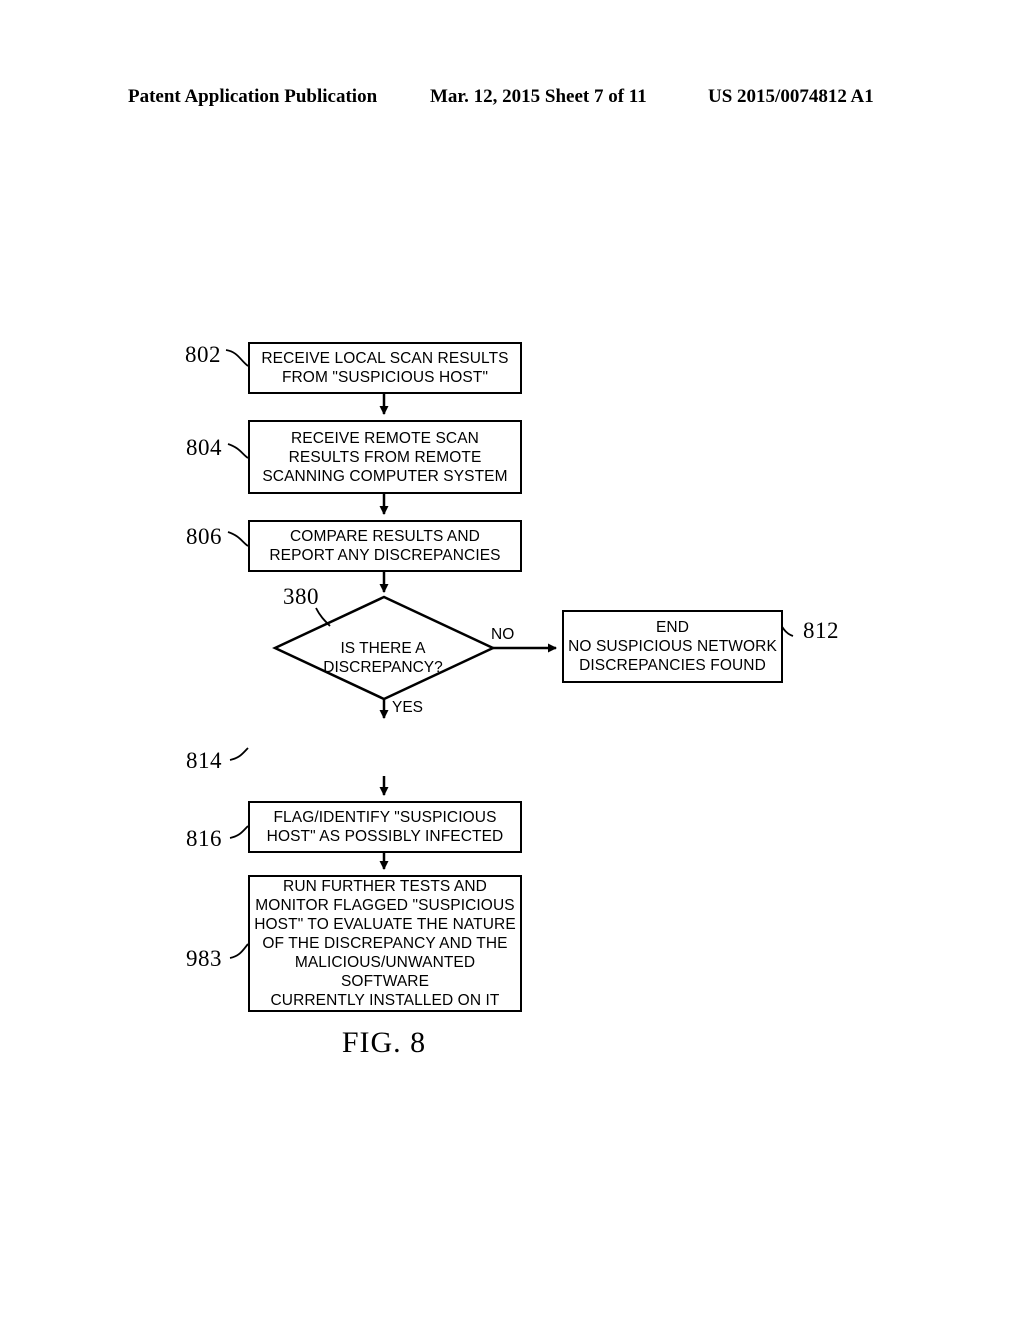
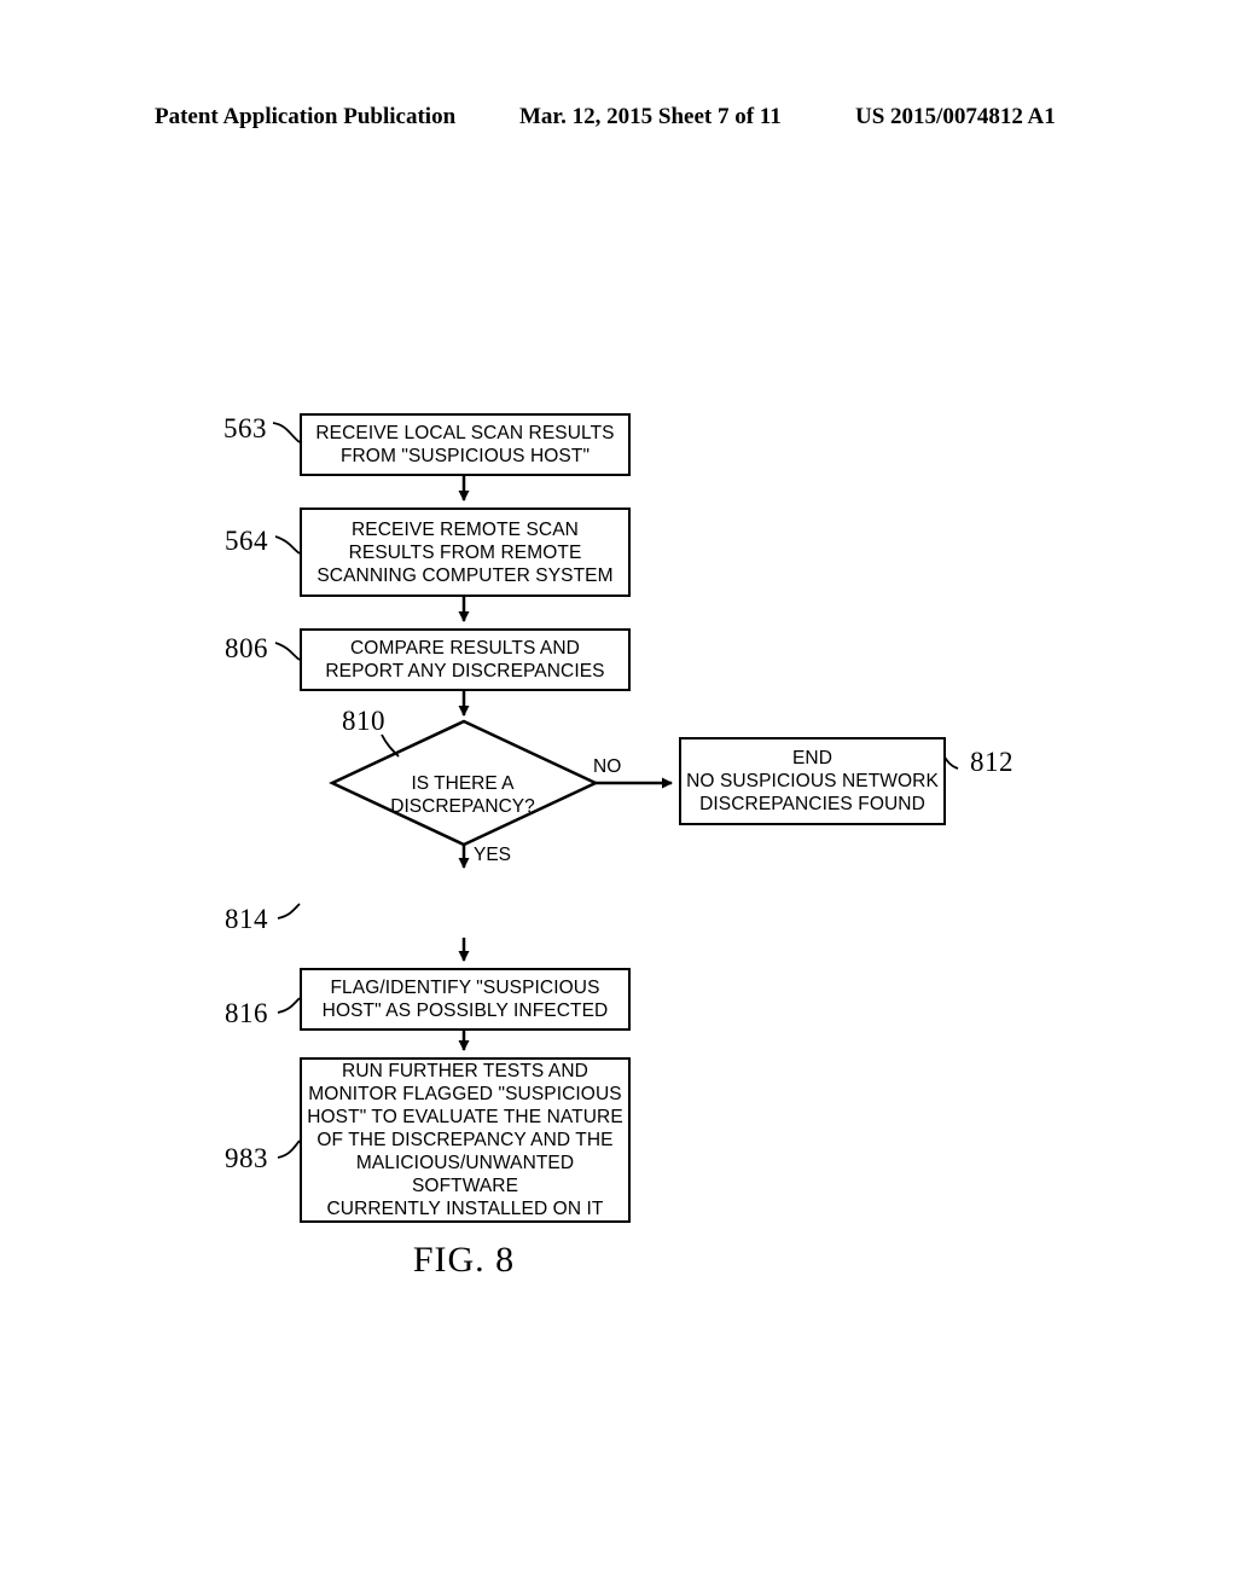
  Patent Application Publication
  Mar. 12, 2015 Sheet 7 of 11
  US 2015/0074812 A1
  RECEIVE LOCAL SCAN RESULTS
  FROM "SUSPICIOUS HOST"
- 802
+ 563
  RECEIVE REMOTE SCAN
  RESULTS FROM REMOTE
  SCANNING COMPUTER SYSTEM
- 804
+ 564
  COMPARE RESULTS AND
  REPORT ANY DISCREPANCIES
  806
  IS THERE A
  DISCREPANCY?
- 380
+ 810
  NO
  YES
  END
  NO SUSPICIOUS NETWORK
  DISCREPANCIES FOUND
  812
  814
  FLAG/IDENTIFY "SUSPICIOUS
  HOST" AS POSSIBLY INFECTED
  816
  RUN FURTHER TESTS AND
  MONITOR FLAGGED "SUSPICIOUS
  HOST" TO EVALUATE THE NATURE
  OF THE DISCREPANCY AND THE
  MALICIOUS/UNWANTED SOFTWARE
  CURRENTLY INSTALLED ON IT
  983
  FIG. 8
